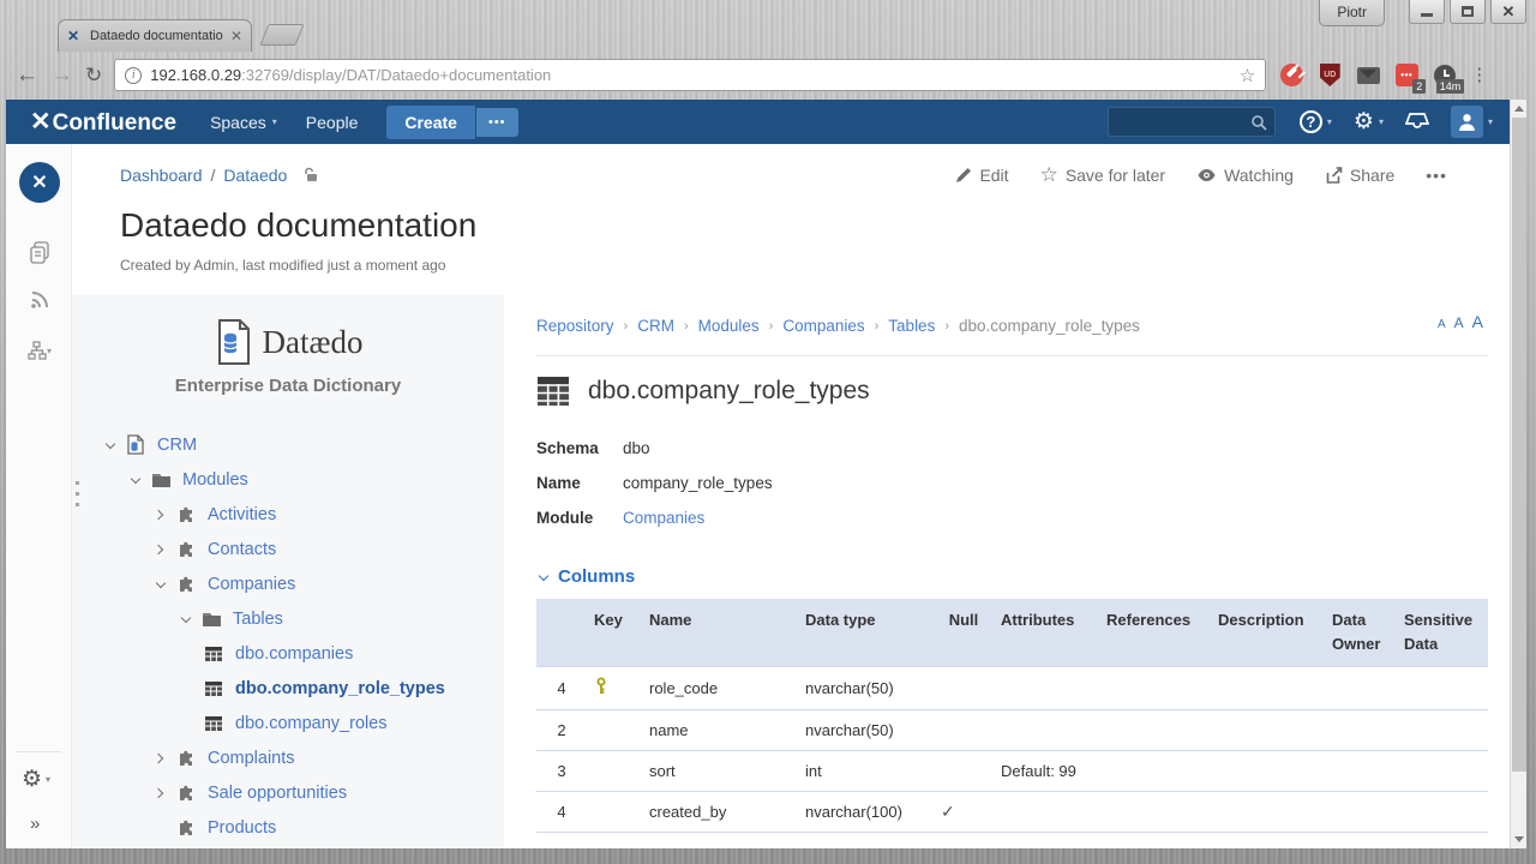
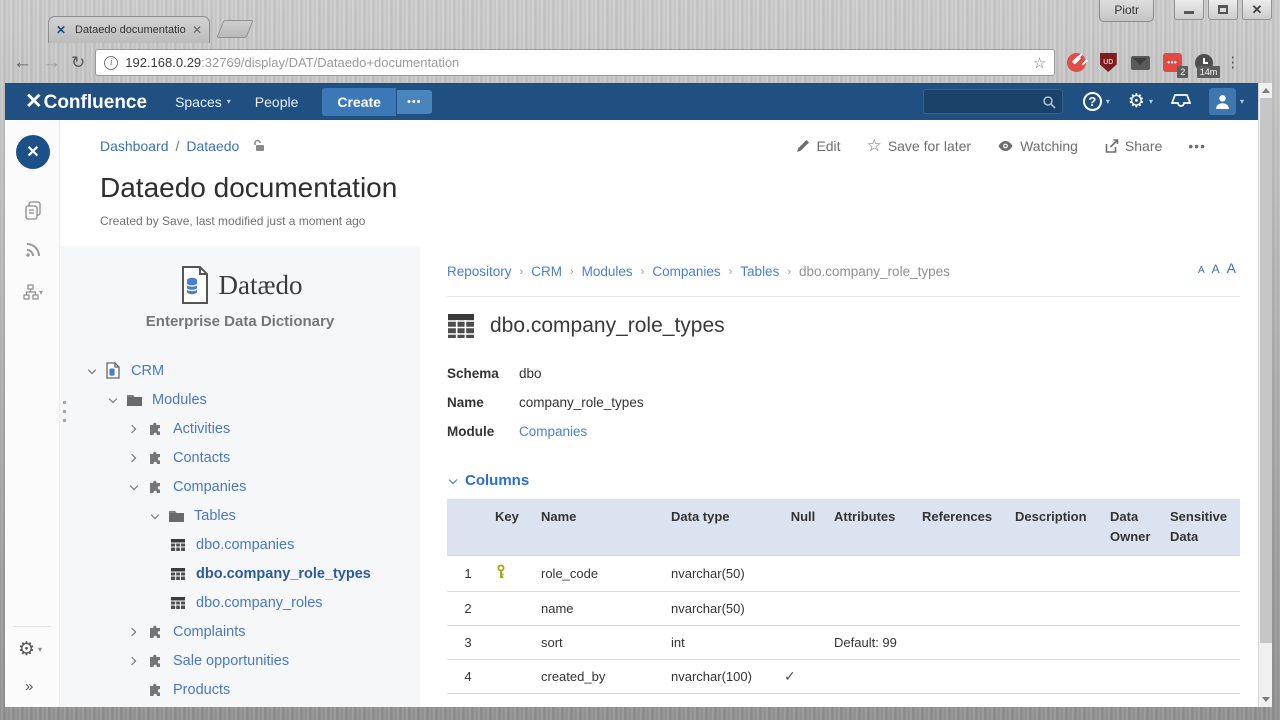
  Piotr
  ✕
  ✕
  Dataedo documentatio
  ✕
  ←
  →
  ↻
  i
  192.168.0.29:32769/display/DAT/Dataedo+documentation
  ☆
  •••
  2
  14m
  ⋮
  ✕
  Confluence
  Spaces
  ▾
  People
  Create
  •••
  ?
  ▾
  ⚙
  ▾
  ▾
  ✕
  ▾
  ⚙
  ▾
  »
  Dashboard
  /
  Dataedo
  Edit
  ☆
  Save for later
  Watching
  Share
  •••
  Dataedo documentation
- Created by Admin, last modified just a moment ago
+ Created by Save, last modified just a moment ago
  Datædo
  Enterprise Data Dictionary
  CRM
  Modules
  Activities
  Contacts
  Companies
  Tables
  dbo.companies
  dbo.company_role_types
  dbo.company_roles
  Complaints
  Sale opportunities
  Products
  Repository
  ›
  CRM
  ›
  Modules
  ›
  Companies
  ›
  Tables
  ›
  dbo.company_role_types
  A
  A
  A
  dbo.company_role_types
  Schema
  dbo
  Name
  company_role_types
  Module
  Companies
  Columns
  	Key	Name	Data type	Null	Attributes	References	Description	Data Owner	Sensitive Data
- 4		role_code	nvarchar(50)
+ 1		role_code	nvarchar(50)
  2		name	nvarchar(50)
  3		sort	int		Default: 99
  4		created_by	nvarchar(100)	✓
